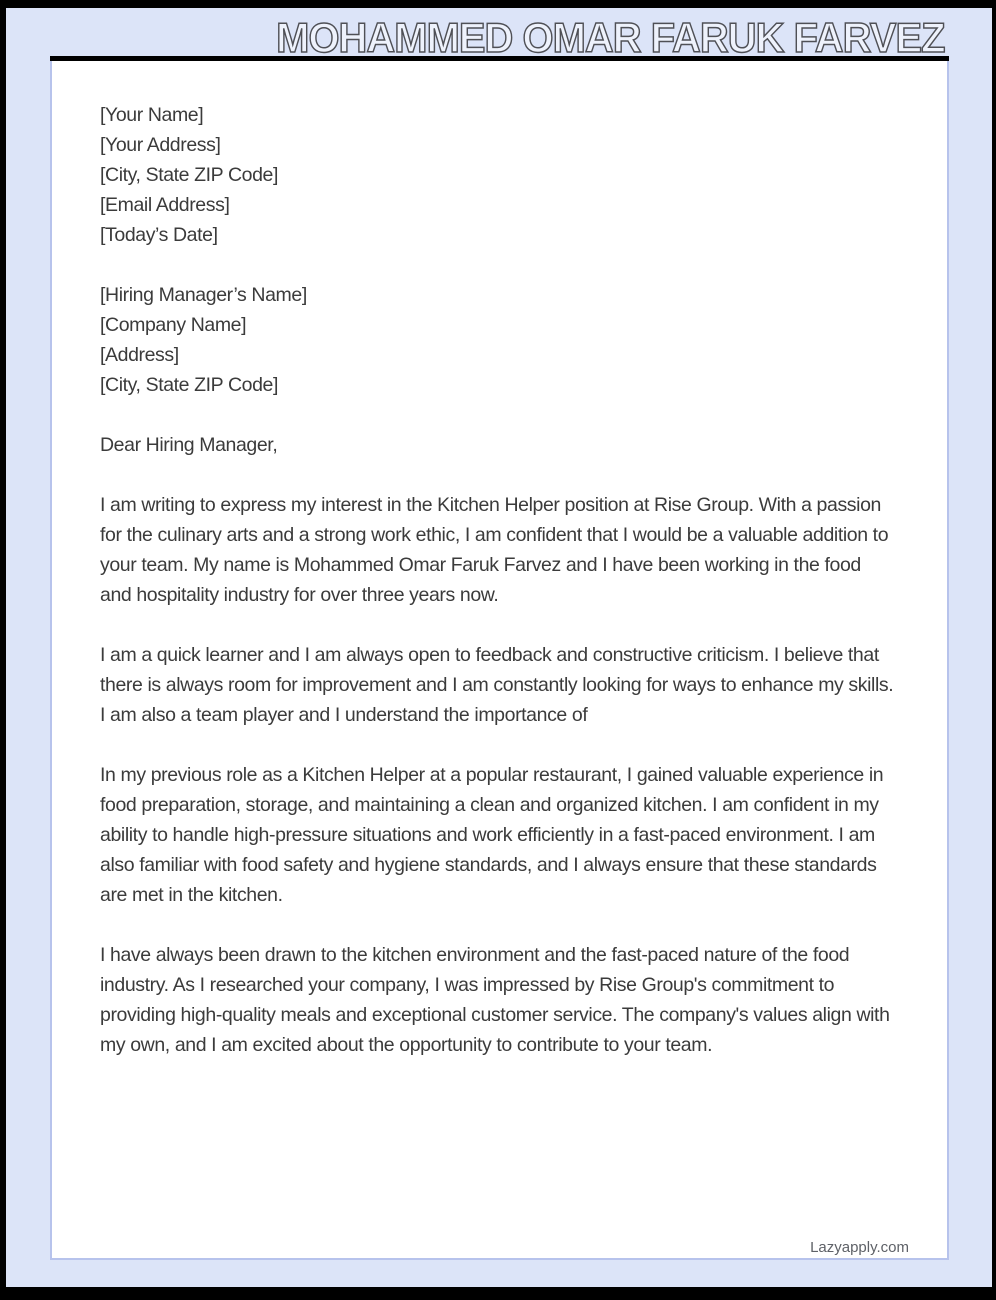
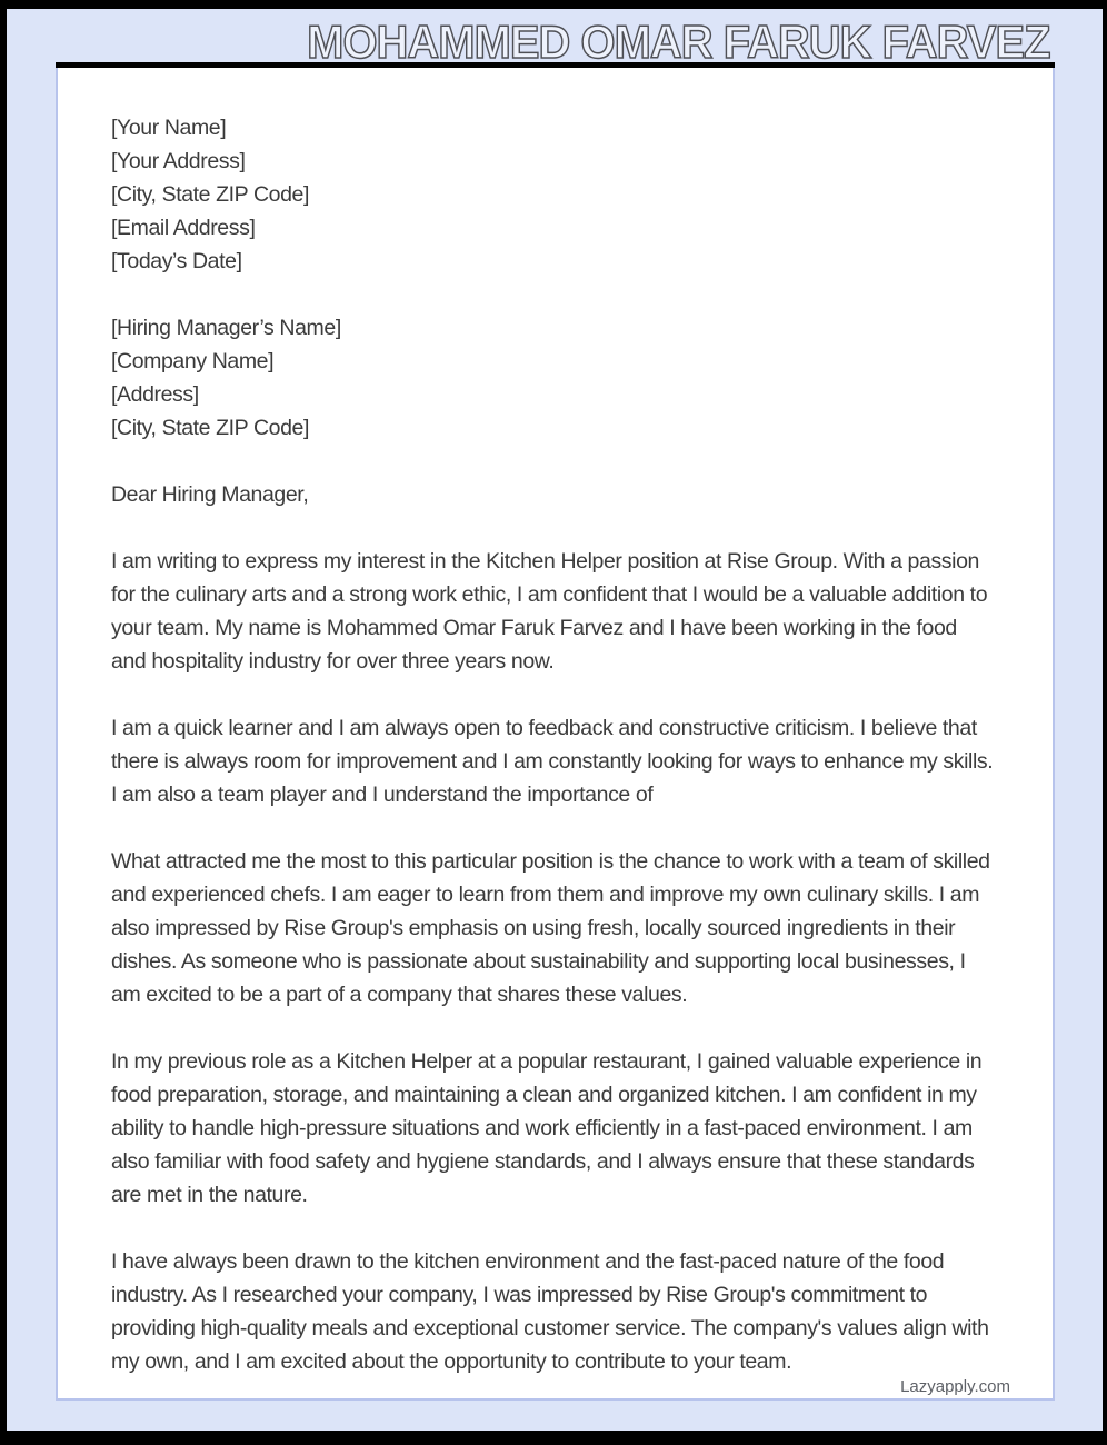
  MOHAMMED OMAR FARUK FARVEZ
  [Your Name]
  [Your Address]
  [City, State ZIP Code]
  [Email Address]
  [Today’s Date]
  [Hiring Manager’s Name]
  [Company Name]
  [Address]
  [City, State ZIP Code]
  Dear Hiring Manager,
  I am writing to express my interest in the Kitchen Helper position at Rise Group. With a passion for the culinary arts and a strong work ethic, I am confident that I would be a valuable addition to your team. My name is Mohammed Omar Faruk Farvez and I have been working in the food and hospitality industry for over three years now.
  I am a quick learner and I am always open to feedback and constructive criticism. I believe that there is always room for improvement and I am constantly looking for ways to enhance my skills. I am also a team player and I understand the importance of
+ What attracted me the most to this particular position is the chance to work with a team of skilled and experienced chefs. I am eager to learn from them and improve my own culinary skills. I am also impressed by Rise Group's emphasis on using fresh, locally sourced ingredients in their dishes. As someone who is passionate about sustainability and supporting local businesses, I am excited to be a part of a company that shares these values.
- In my previous role as a Kitchen Helper at a popular restaurant, I gained valuable experience in food preparation, storage, and maintaining a clean and organized kitchen. I am confident in my ability to handle high-pressure situations and work efficiently in a fast-paced environment. I am also familiar with food safety and hygiene standards, and I always ensure that these standards are met in the kitchen.
+ In my previous role as a Kitchen Helper at a popular restaurant, I gained valuable experience in food preparation, storage, and maintaining a clean and organized kitchen. I am confident in my ability to handle high-pressure situations and work efficiently in a fast-paced environment. I am also familiar with food safety and hygiene standards, and I always ensure that these standards are met in the nature.
  I have always been drawn to the kitchen environment and the fast-paced nature of the food industry. As I researched your company, I was impressed by Rise Group's commitment to providing high-quality meals and exceptional customer service. The company's values align with my own, and I am excited about the opportunity to contribute to your team.
  Lazyapply.com
